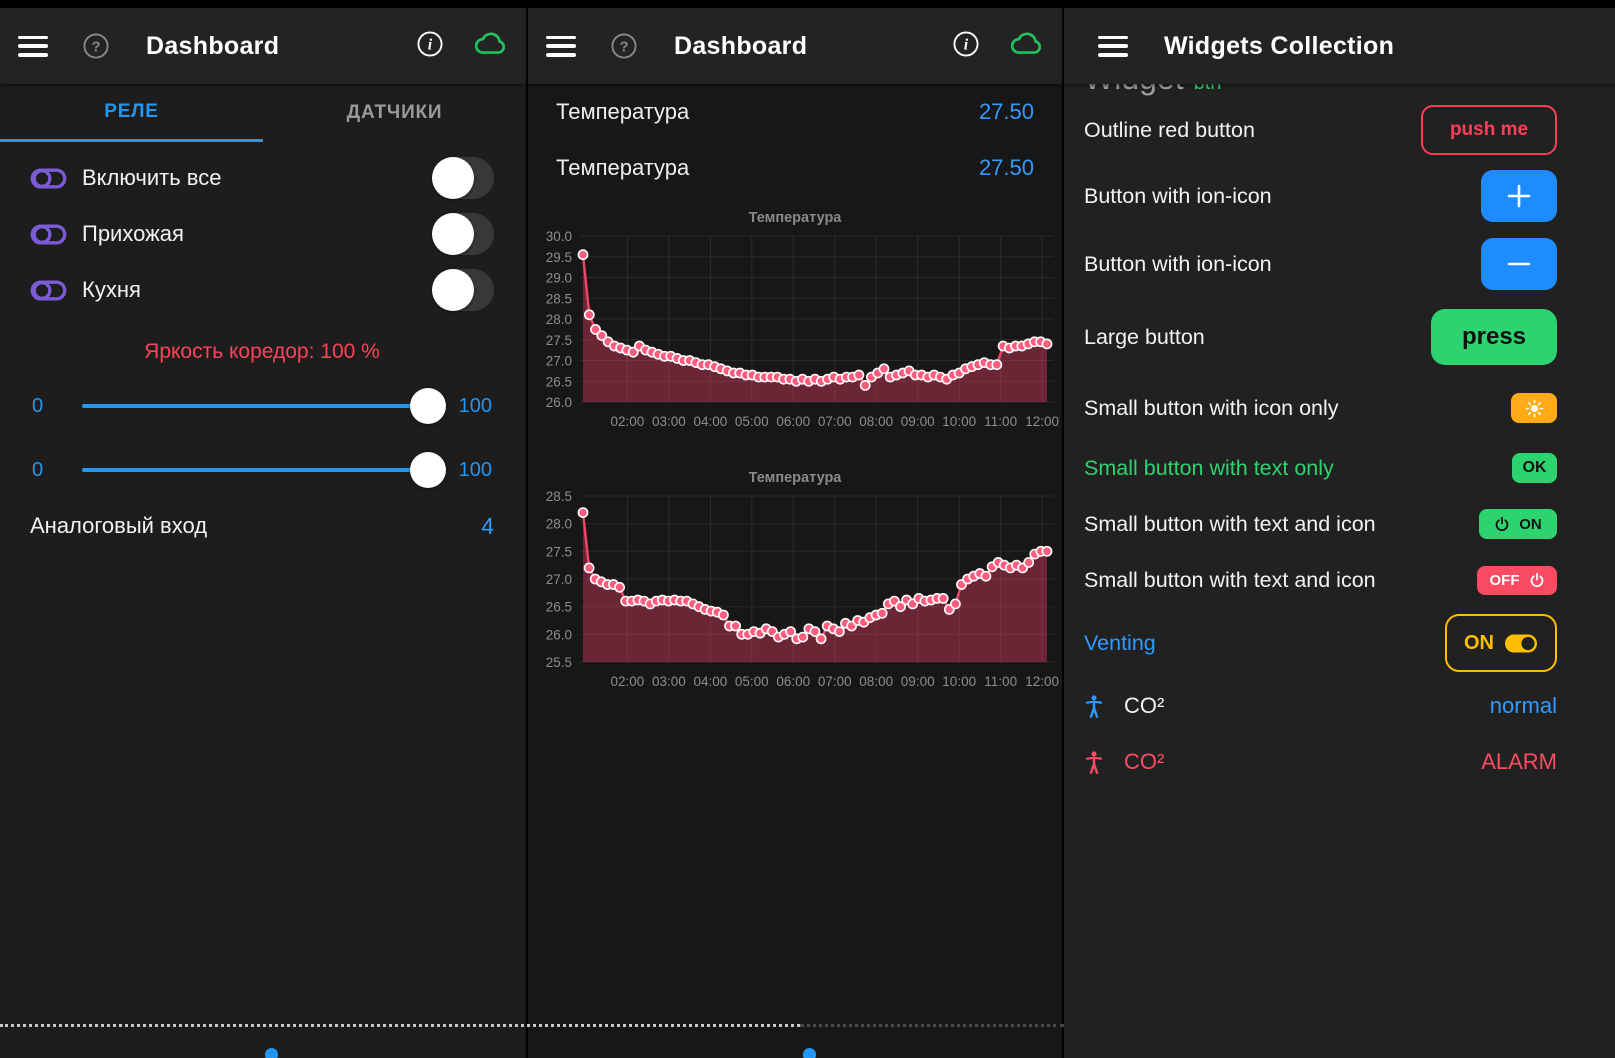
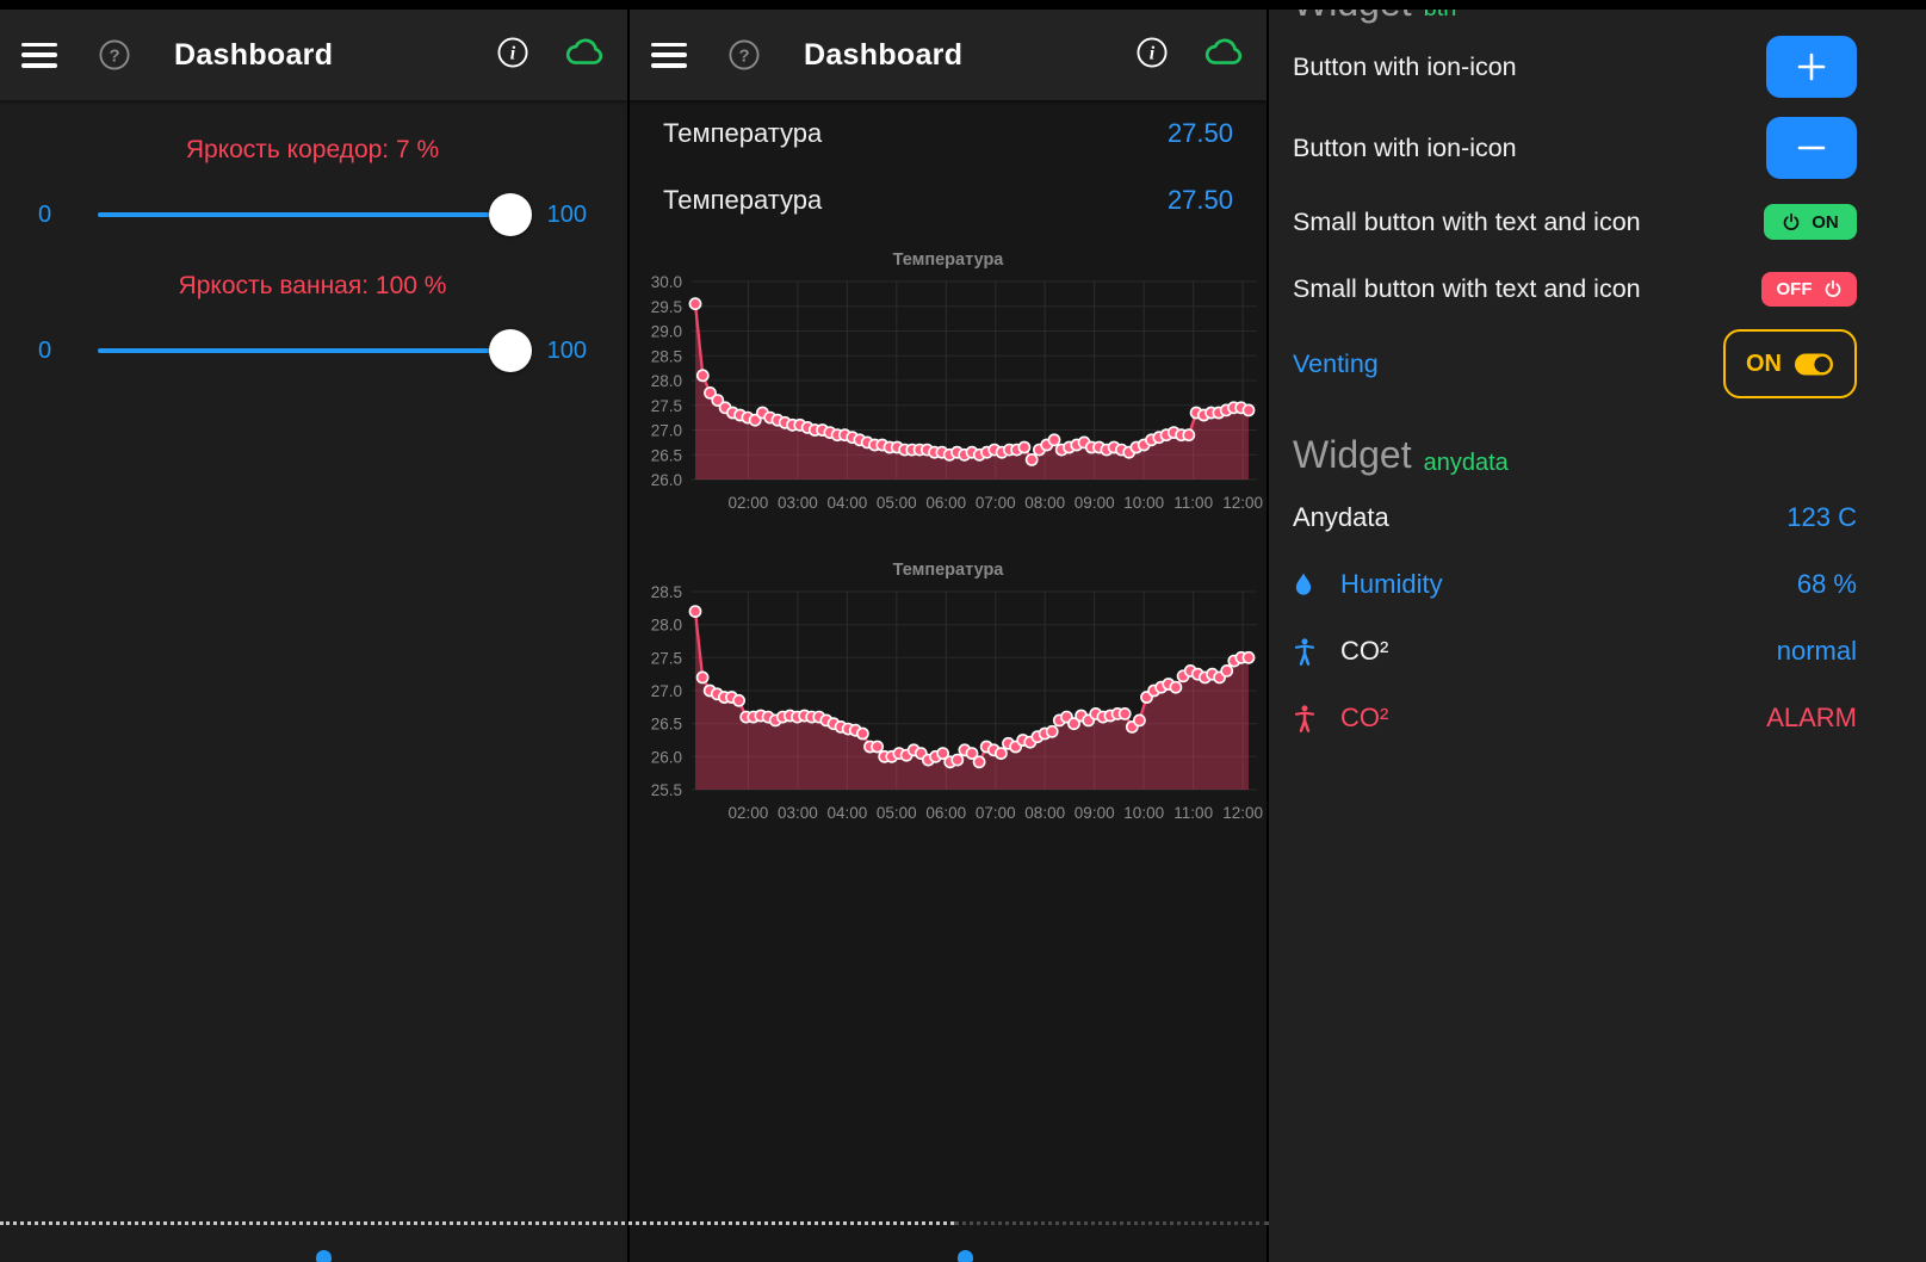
  ?
  Dashboard
  i
- РЕЛЕ
- ДАТЧИКИ
- Включить все
- Прихожая
- Кухня
- Яркость коредор: 100 %
+ Яркость коредор: 7 %
  0
  100
+ Яркость ванная: 100 %
  0
  100
- Аналоговый вход
- 4
  ?
  Dashboard
  i
  Температура
  27.50
  Температура
  27.50
  02:00
  03:00
  04:00
  05:00
  06:00
  07:00
  08:00
  09:00
  10:00
  11:00
  12:00
  26.0
  26.5
  27.0
  27.5
  28.0
  28.5
  29.0
  29.5
  30.0
  Температура
  02:00
  03:00
  04:00
  05:00
  06:00
  07:00
  08:00
  09:00
  10:00
  11:00
  12:00
  25.5
  26.0
  26.5
  27.0
  27.5
  28.0
  28.5
  Температура
- Widgets Collection
- Outline red button
- push me
  Button with ion-icon
  Button with ion-icon
- Large button
- press
- Small button with icon only
- Small button with text only
- OK
  Small button with text and icon
  ON
  Small button with text and icon
  OFF
  Venting
  ON
+ Widget
+ anydata
+ Anydata
+ 123 C
+ Humidity
+ 68 %
  CO²
  normal
  CO²
  ALARM
